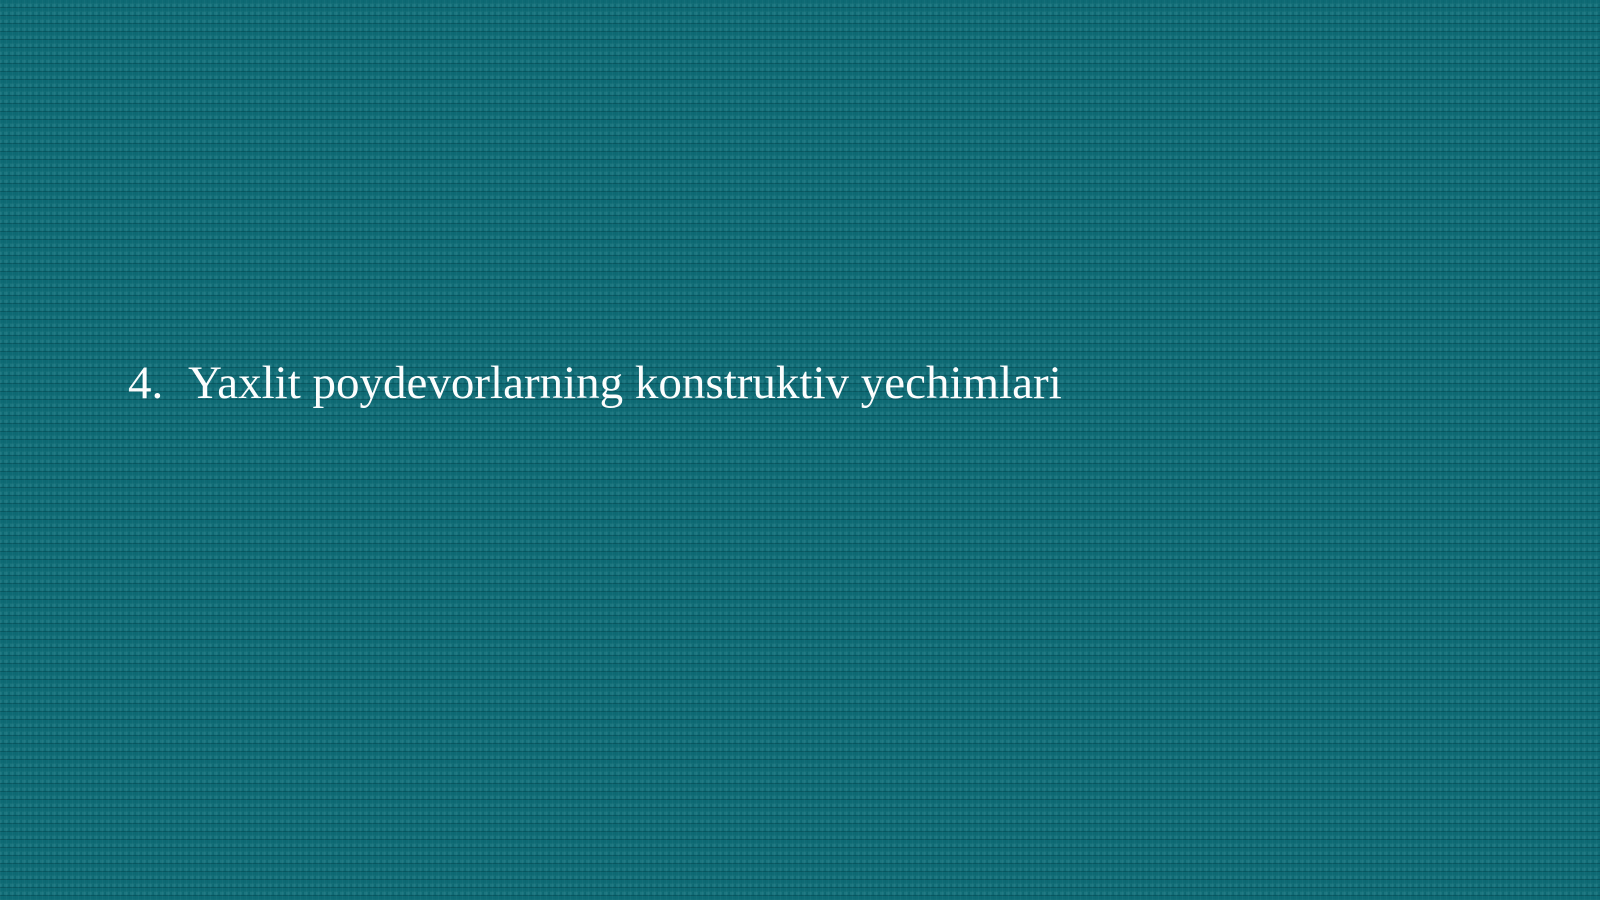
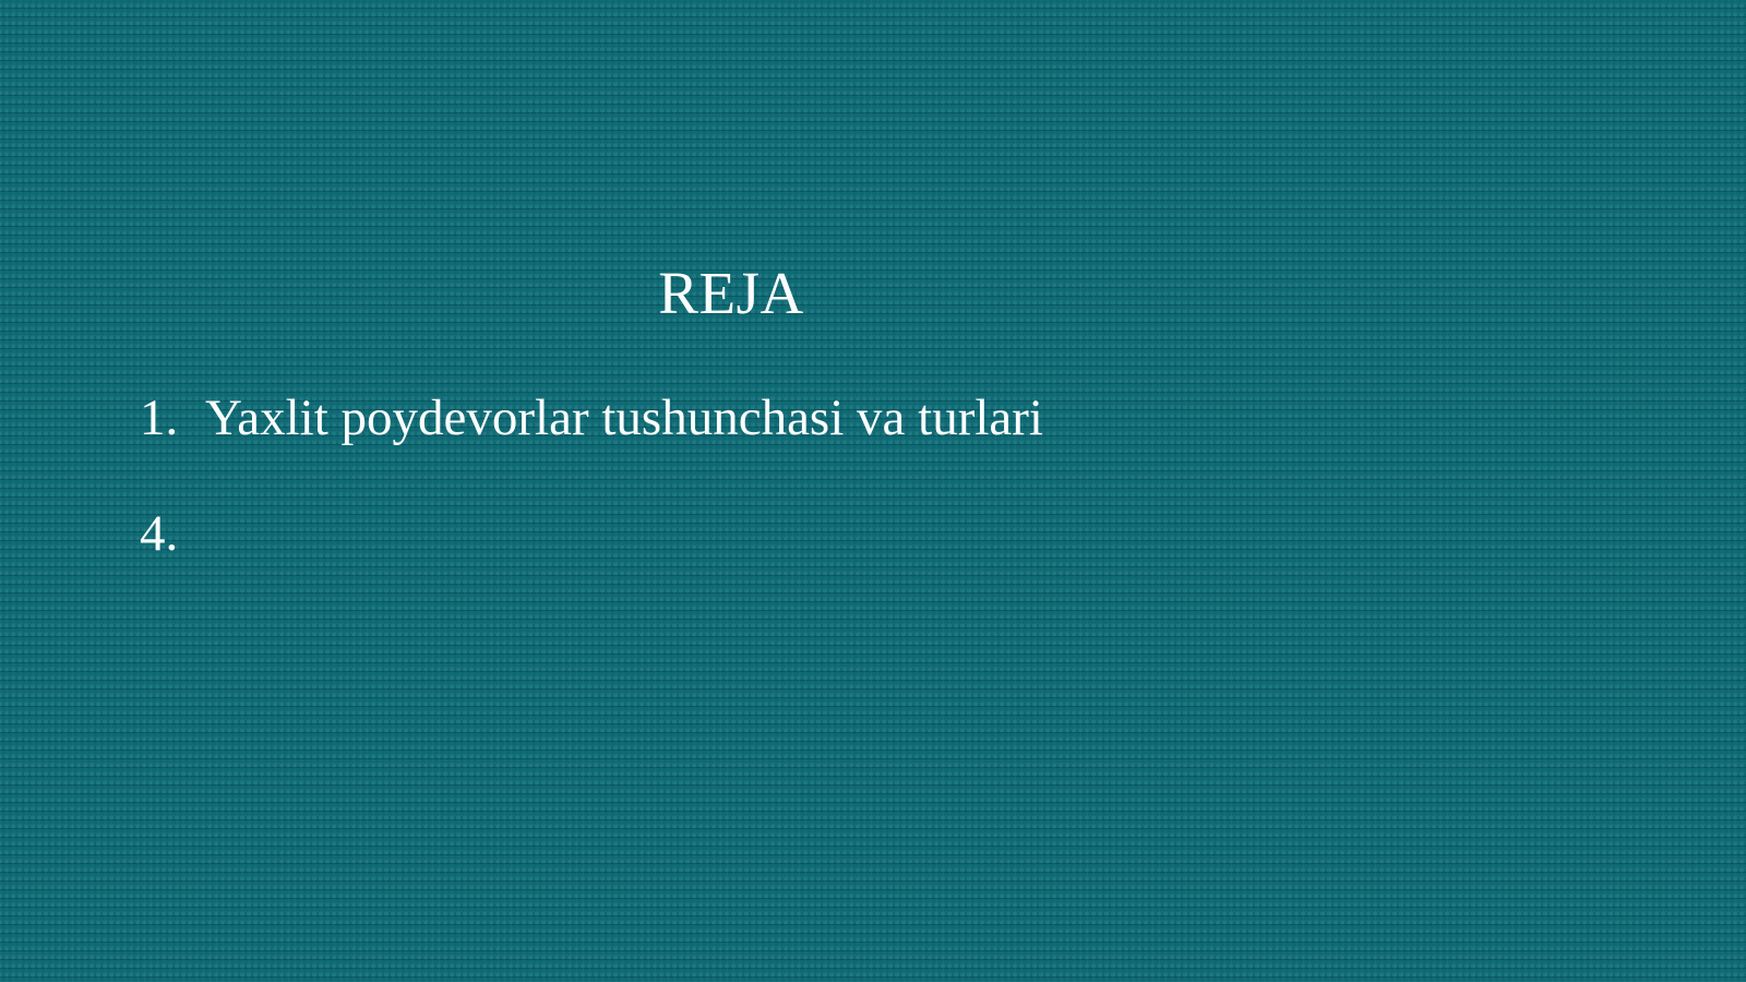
+ REJA
+ 1.
+ Yaxlit poydevorlar tushunchasi va turlari
  4.
- Yaxlit poydevorlarning konstruktiv yechimlari
